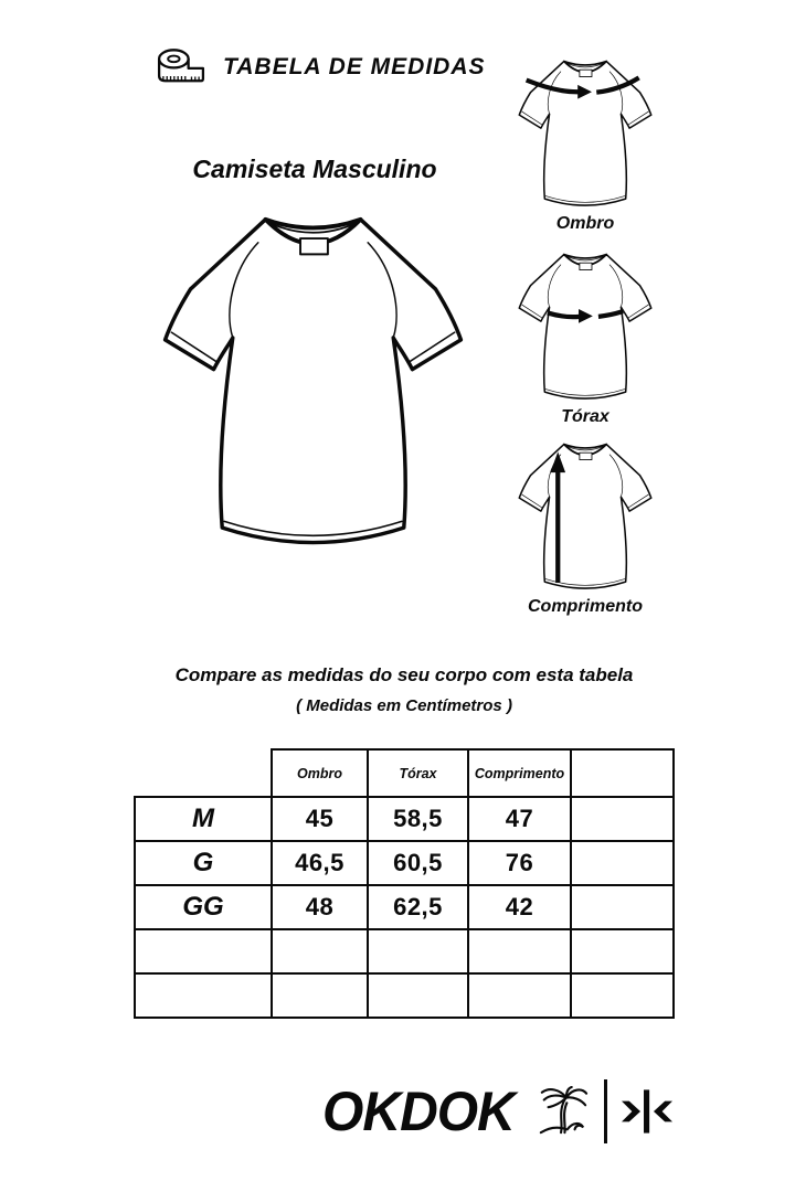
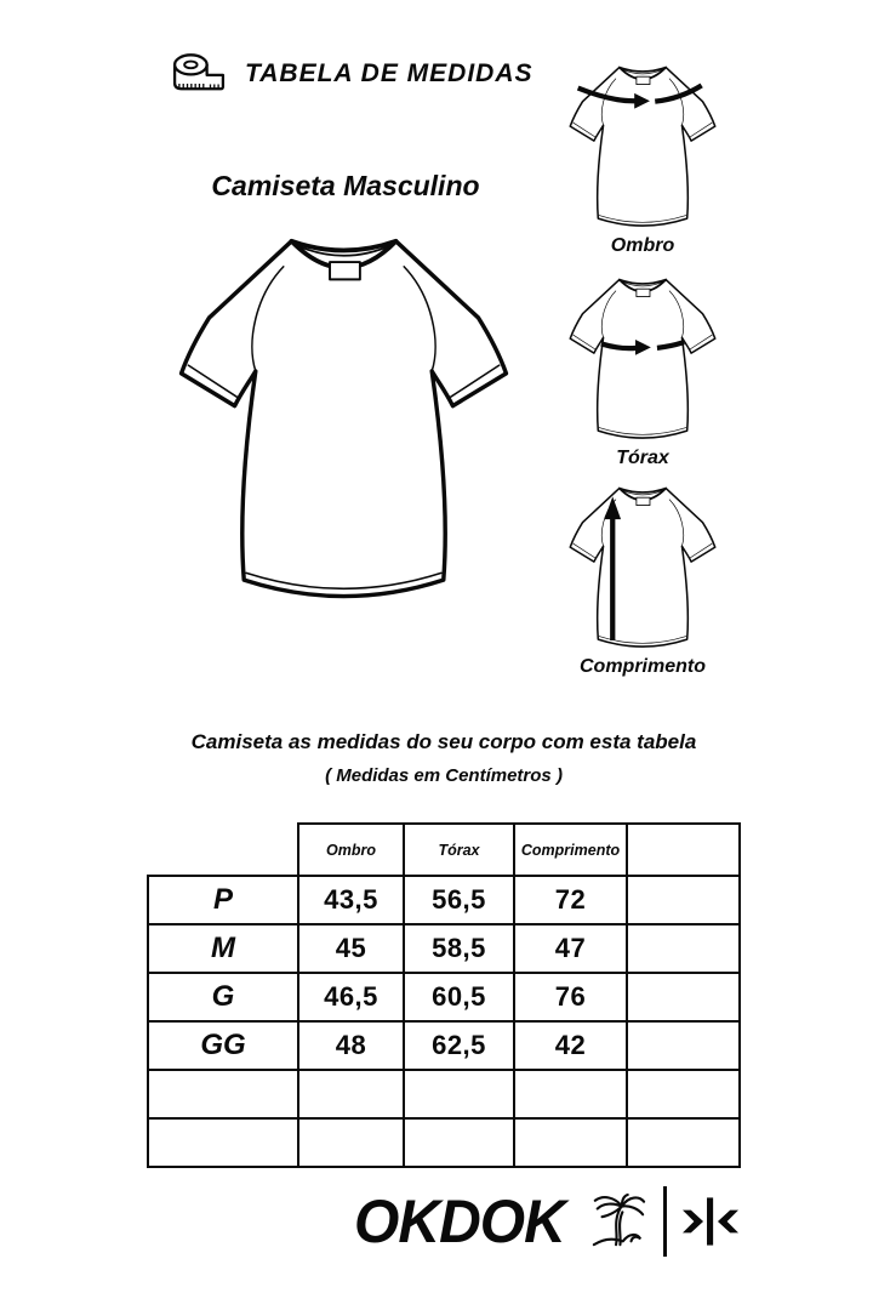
  TABELA DE MEDIDAS
  Camiseta Masculino
  Ombro
  Tórax
  Comprimento
- Compare as medidas do seu corpo com esta tabela
+ Camiseta as medidas do seu corpo com esta tabela
  ( Medidas em Centímetros )
  	Ombro	Tórax	Comprimento
+ P	43,5	56,5	72
  M	45	58,5	47
  G	46,5	60,5	76
  GG	48	62,5	42
  OKDOK
